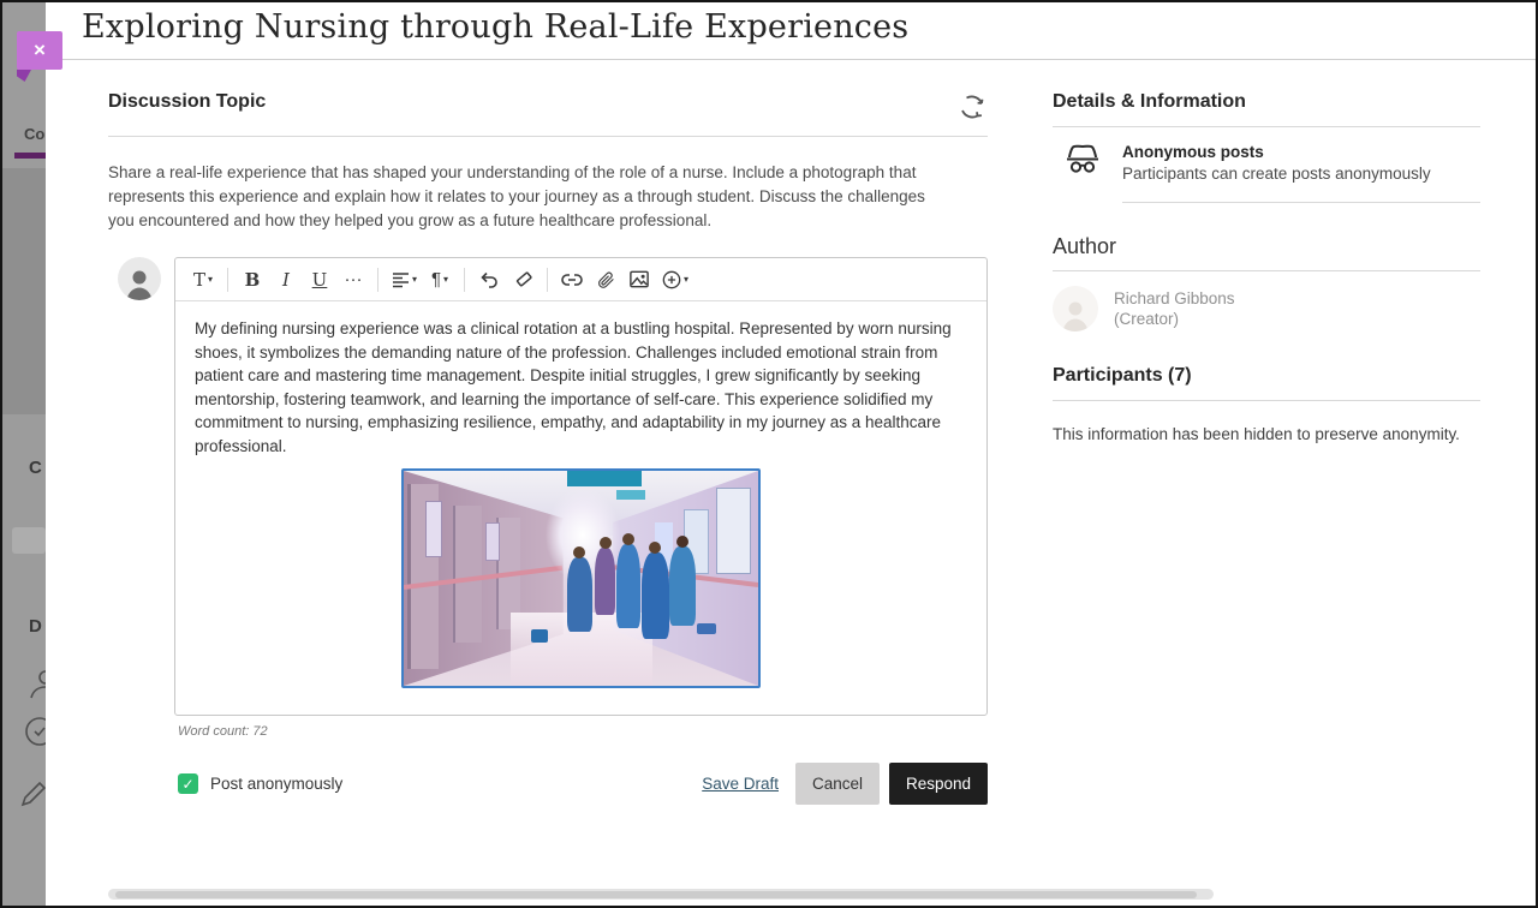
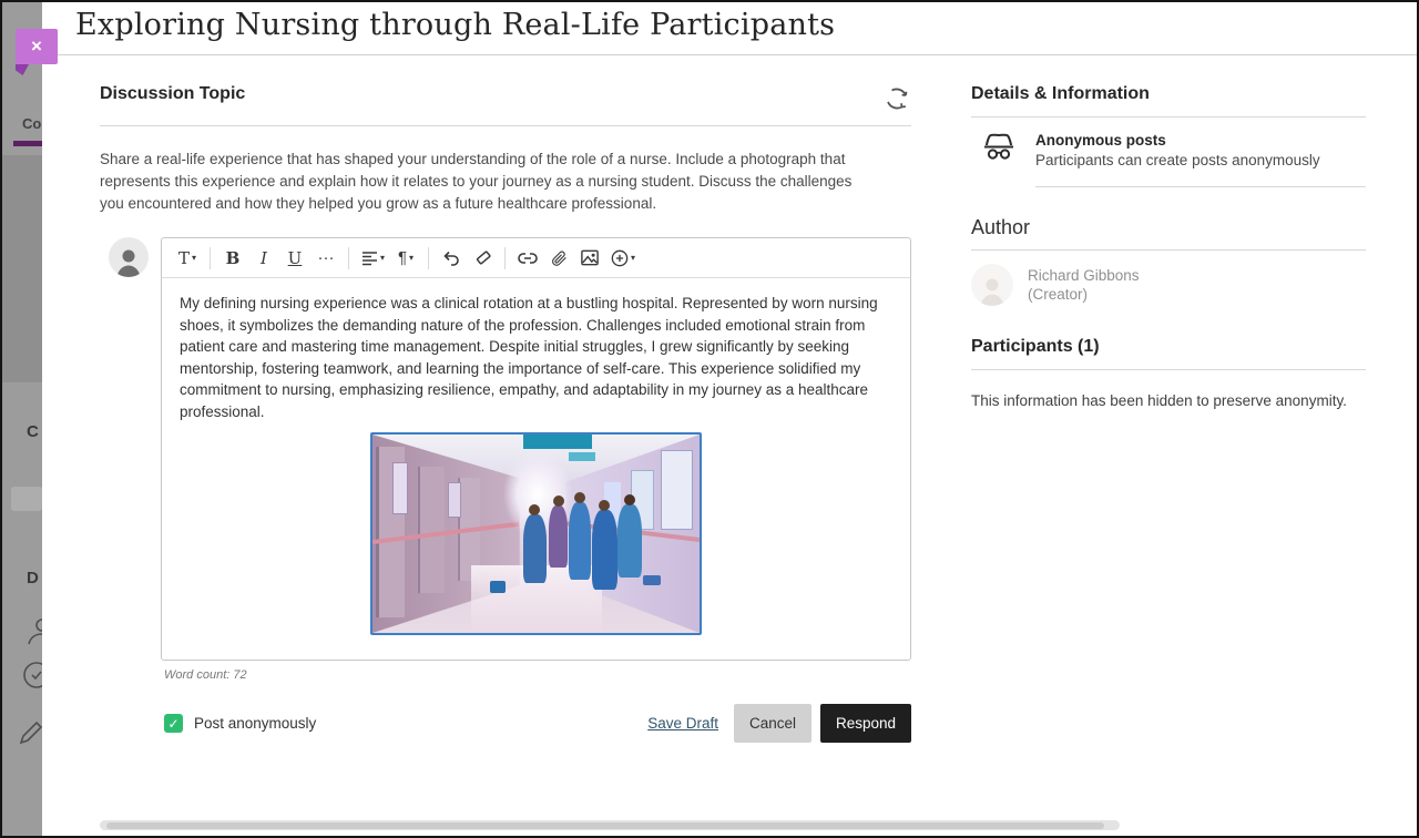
  Co
  C
  D
- Exploring Nursing through Real-Life Experiences
+ Exploring Nursing through Real-Life Participants
  Discussion Topic
- Share a real-life experience that has shaped your understanding of the role of a nurse. Include a photograph that represents this experience and explain how it relates to your journey as a through student. Discuss the challenges you encountered and how they helped you grow as a future healthcare professional.
+ Share a real-life experience that has shaped your understanding of the role of a nurse. Include a photograph that represents this experience and explain how it relates to your journey as a nursing student. Discuss the challenges you encountered and how they helped you grow as a future healthcare professional.
  T
  ▾
  B
  I
  U
  ···
  ▾
  ¶
  ▾
  ▾
  My defining nursing experience was a clinical rotation at a bustling hospital. Represented by worn nursing shoes, it symbolizes the demanding nature of the profession. Challenges included emotional strain from patient care and mastering time management. Despite initial struggles, I grew significantly by seeking mentorship, fostering teamwork, and learning the importance of self-care. This experience solidified my commitment to nursing, emphasizing resilience, empathy, and adaptability in my journey as a healthcare professional.
  Word count: 72
  ✓
  Post anonymously
  Save Draft
  Cancel
  Respond
  Details & Information
  Anonymous posts
  Participants can create posts anonymously
  Author
  Richard Gibbons
  (Creator)
- Participants (7)
+ Participants (1)
  This information has been hidden to preserve anonymity.
  ×
